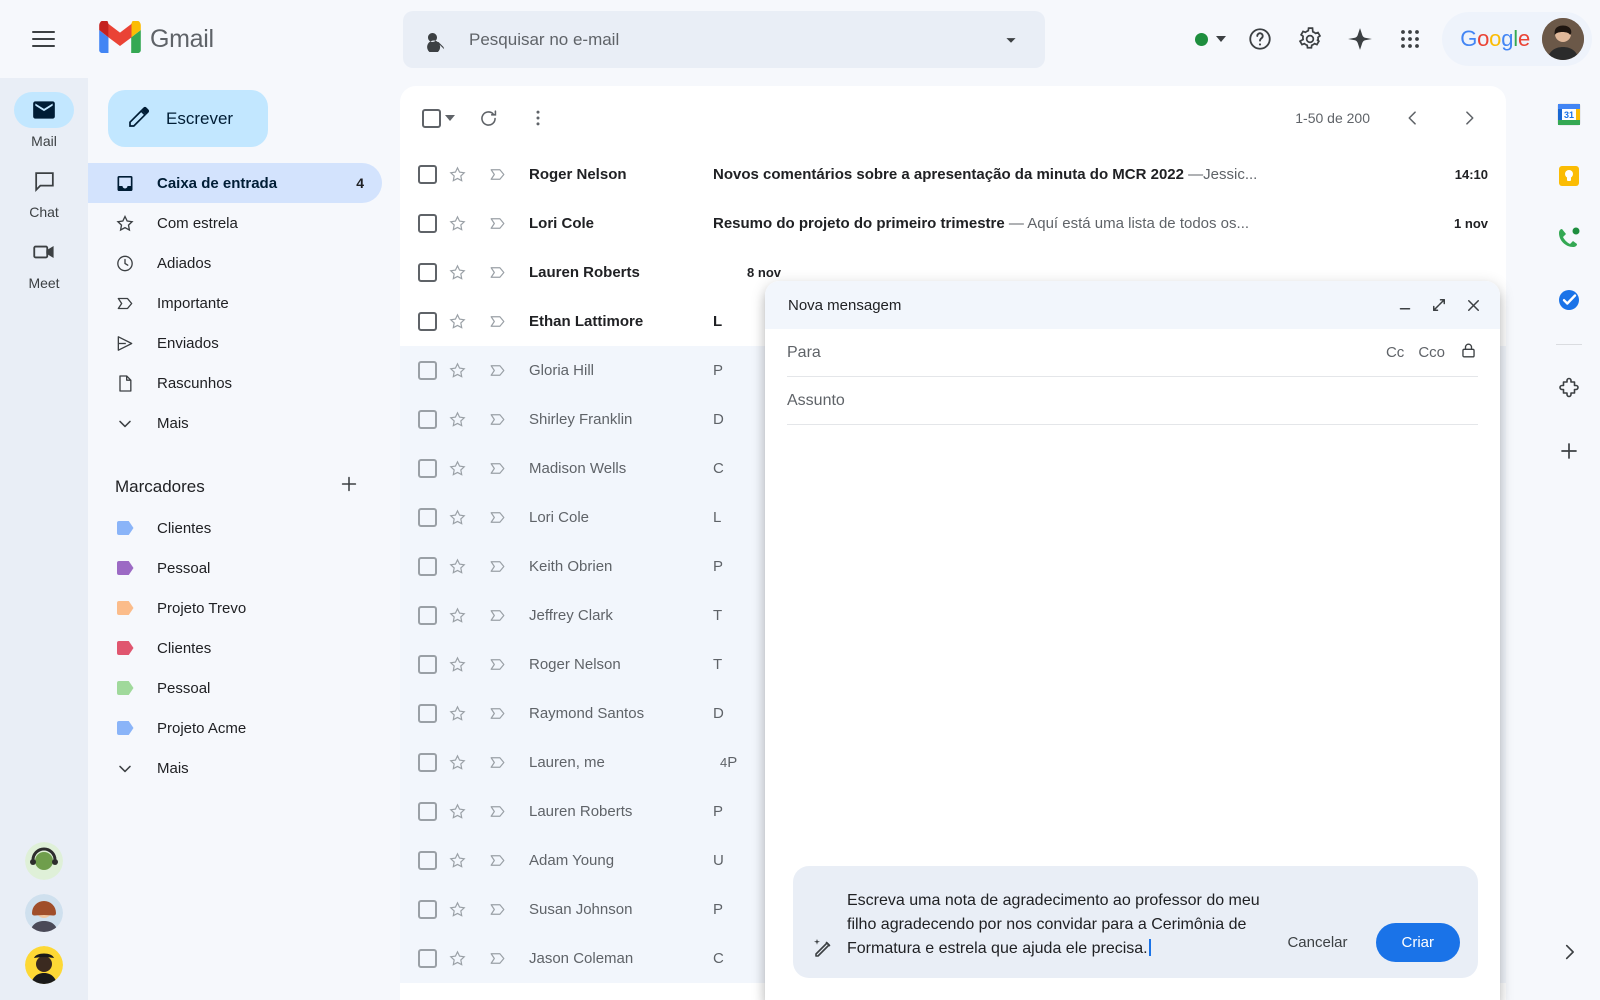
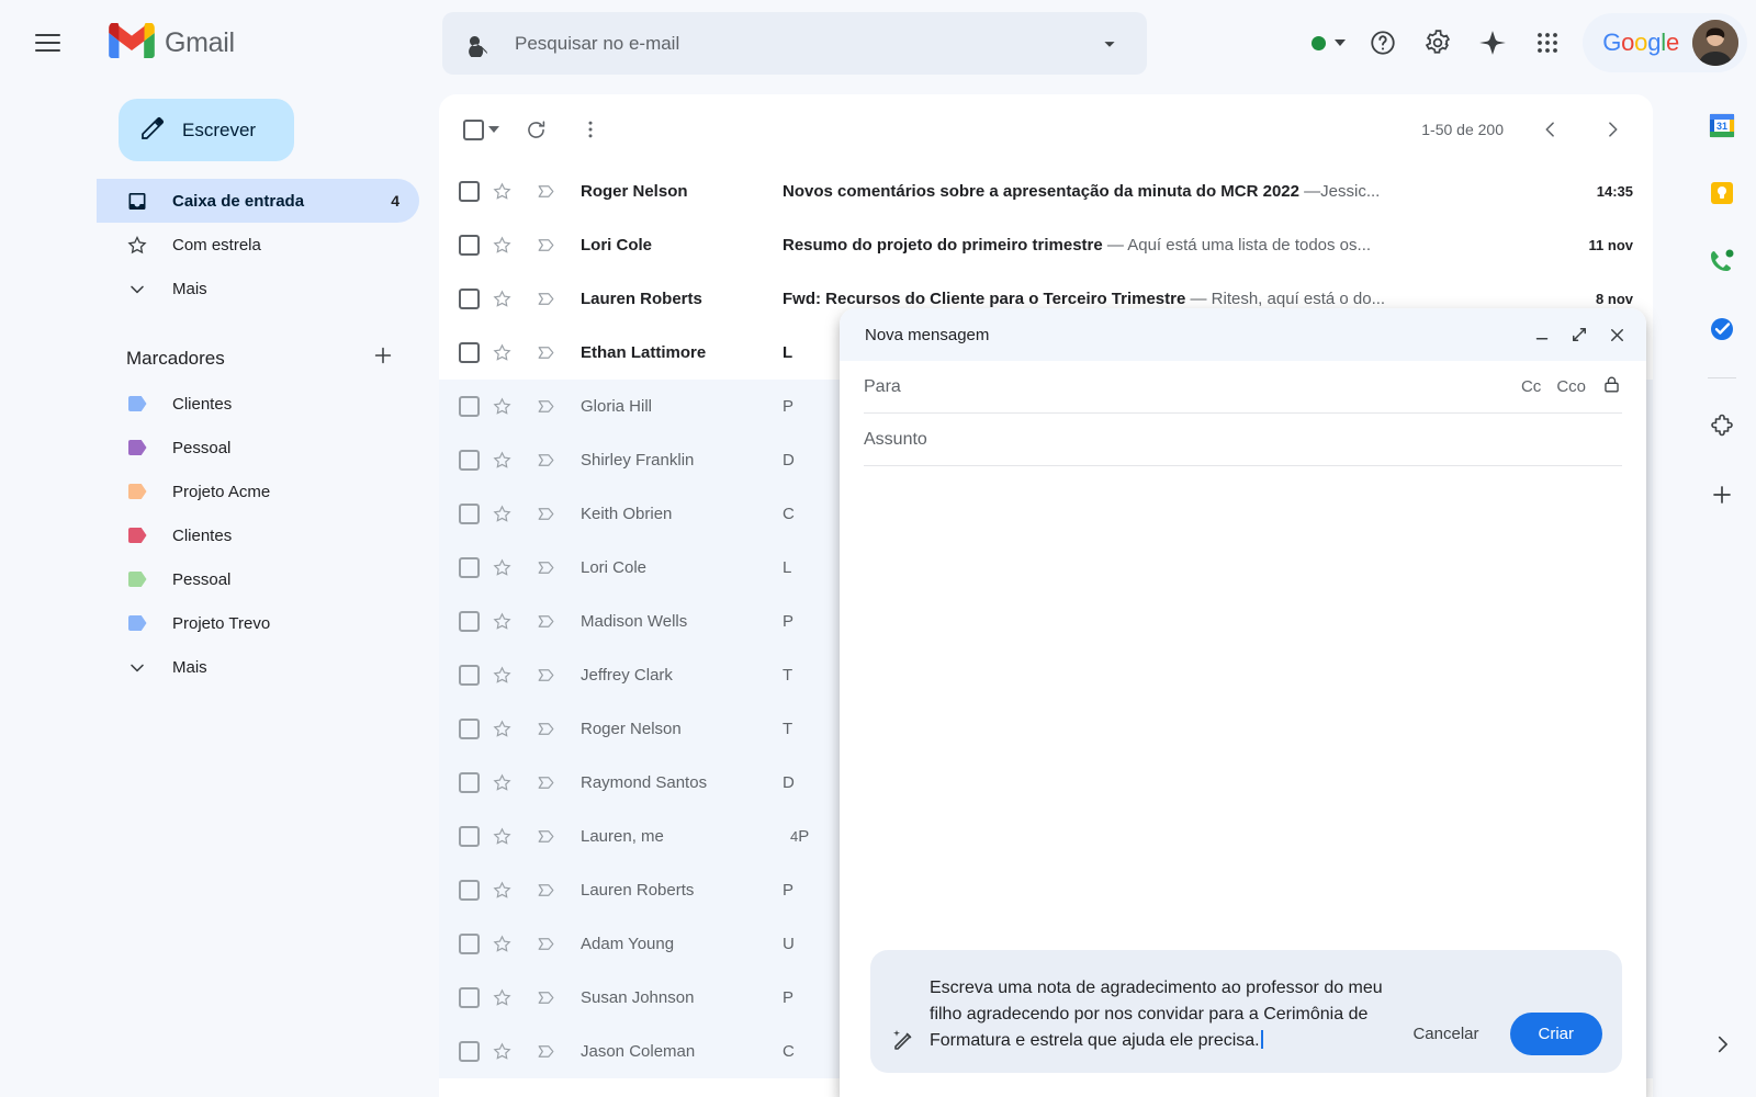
  Gmail
  Pesquisar no e-mail
  Google
- Mail
- Chat
- Meet
  Escrever
  Caixa de entrada
  4
  Com estrela
- Adiados
- Importante
- Enviados
- Rascunhos
  Mais
  Marcadores
  Clientes
  Pessoal
- Projeto Trevo
+ Projeto Acme
  Clientes
  Pessoal
- Projeto Acme
+ Projeto Trevo
  Mais
  1-50 de 200
  Roger Nelson
  Novos comentários sobre a apresentação da minuta do MCR 2022 —Jessic...
- 14:10
+ 14:35
  Lori Cole
  Resumo do projeto do primeiro trimestre — Aquí está uma lista de todos os...
- 1 nov
+ 11 nov
  Lauren Roberts
+ Fwd: Recursos do Cliente para o Terceiro Trimestre — Ritesh, aquí está o do...
  8 nov
  Ethan Lattimore
  L
  Gloria Hill
  P
  Shirley Franklin
  D
- Madison Wells
+ Keith Obrien
  C
  Lori Cole
  L
- Keith Obrien
+ Madison Wells
  P
  Jeffrey Clark
  T
  Roger Nelson
  T
  Raymond Santos
  D
  Lauren, me
  4
  P
  Lauren Roberts
  P
  Adam Young
  U
  Susan Johnson
  P
  Jason Coleman
  C
  31
  Nova mensagem
  Para
  Cc
  Cco
  Assunto
  Escreva uma nota de agradecimento ao professor do meu filho agradecendo por nos convidar para a Cerimônia de Formatura e estrela que ajuda ele precisa.
  Cancelar
  Criar
